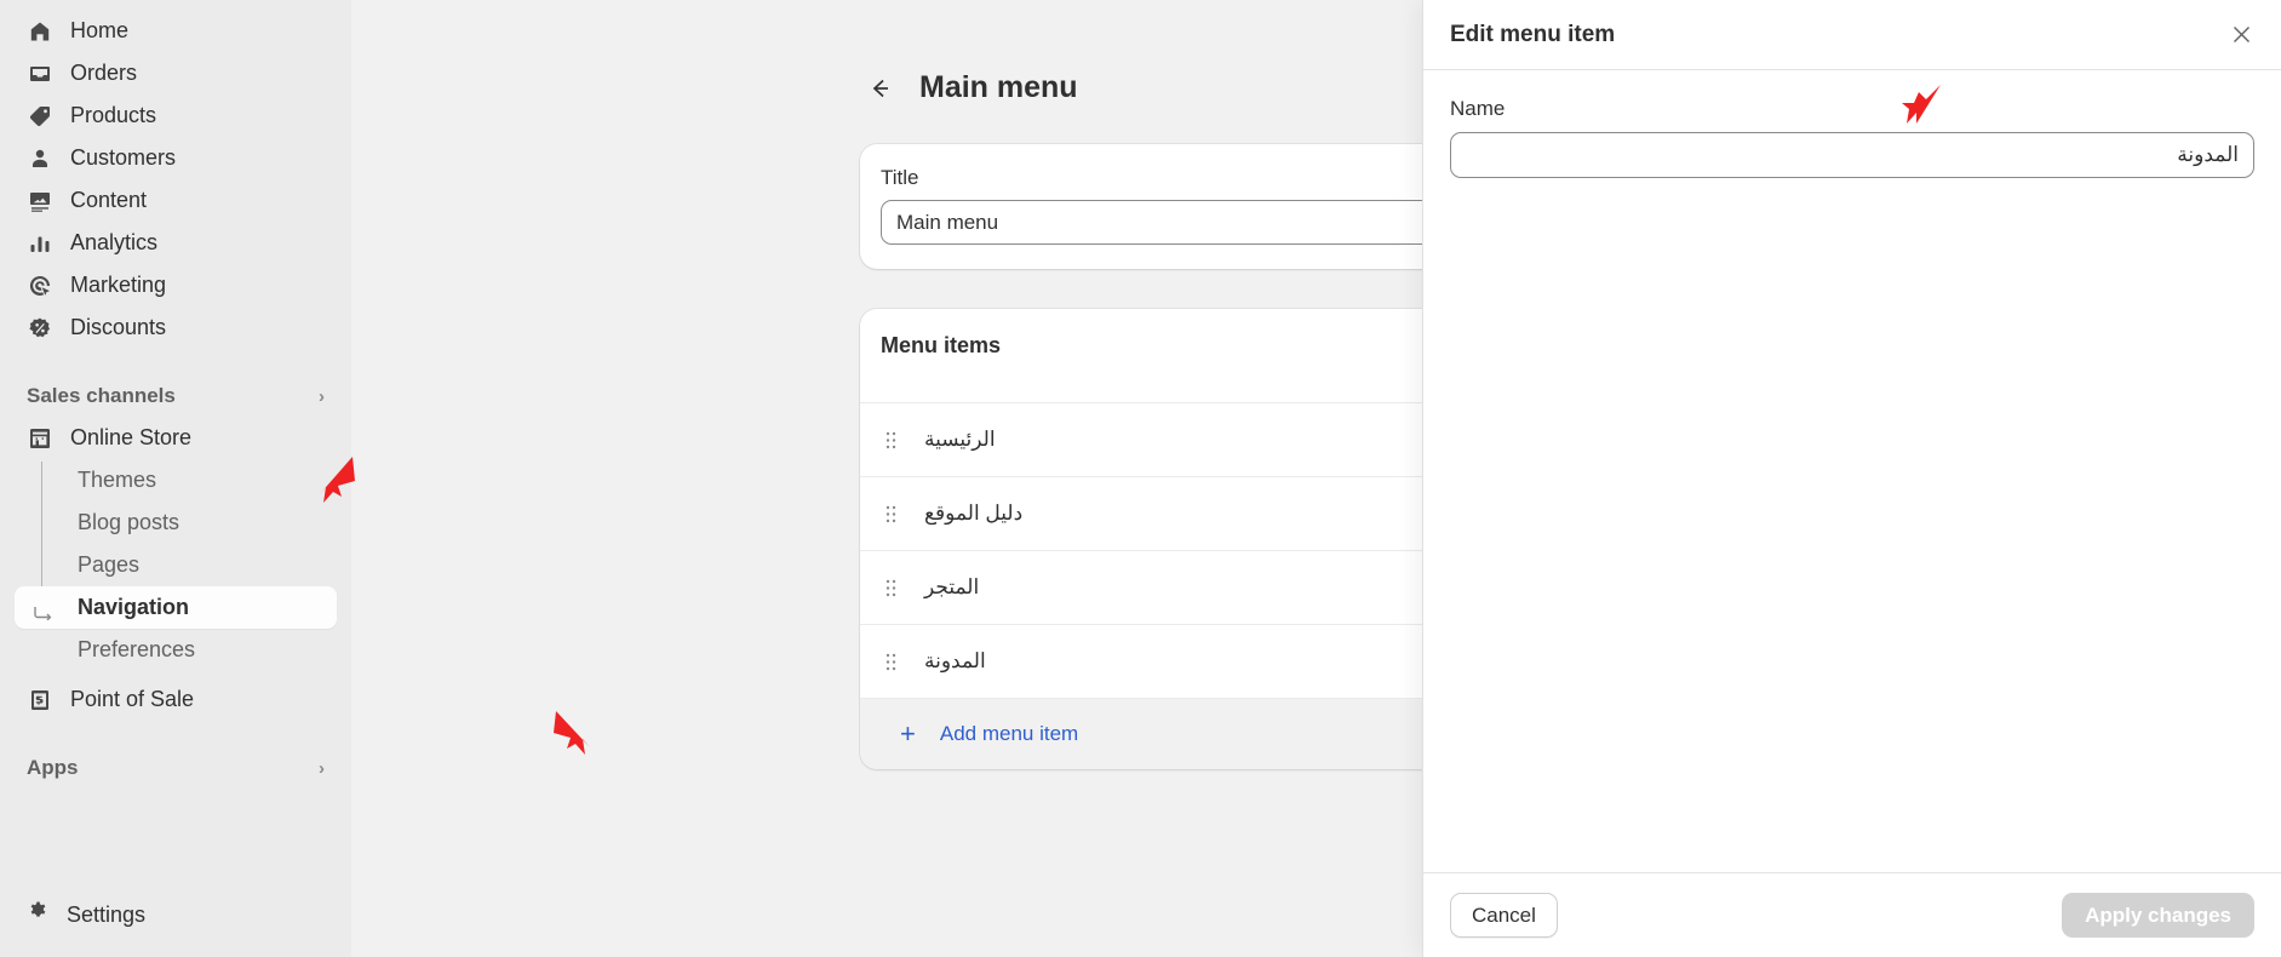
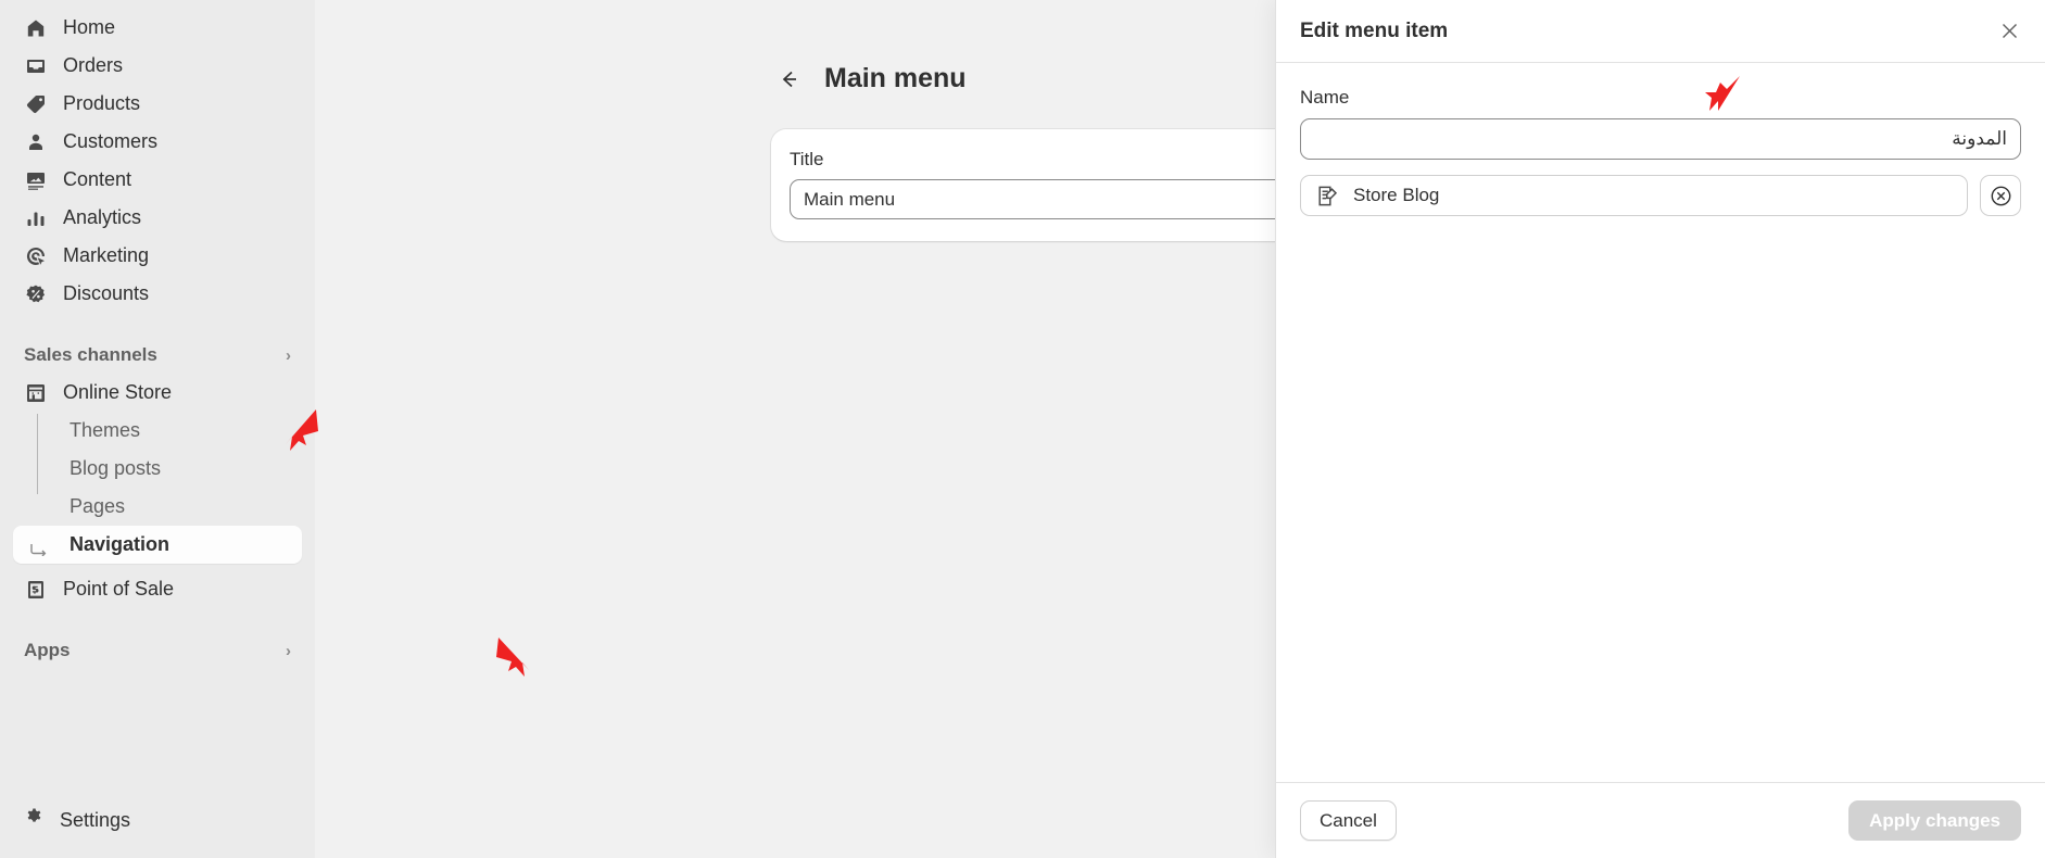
  Home
  Orders
  Products
  Customers
  Content
  Analytics
  Marketing
  Discounts
  Sales channels
  ›
  Online Store
  Themes
  Blog posts
  Pages
  Navigation
- Preferences
  Point of Sale
  Apps
  ›
  Settings
  Main menu
  Title
  Main menu
- Menu items
- الرئيسية
- دليل الموقع
- المتجر
- المدونة
- +
- Add menu item
  Edit menu item
  Name
+ Store Blog
  Cancel
  Apply changes
